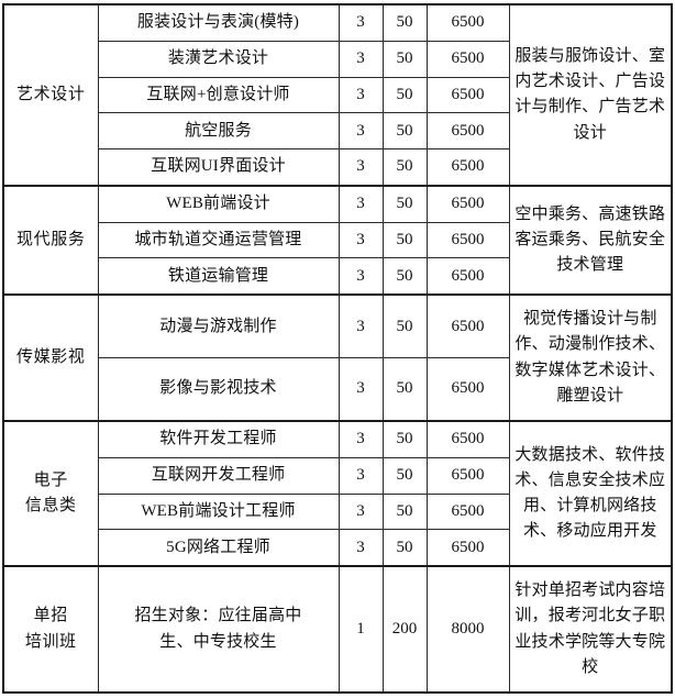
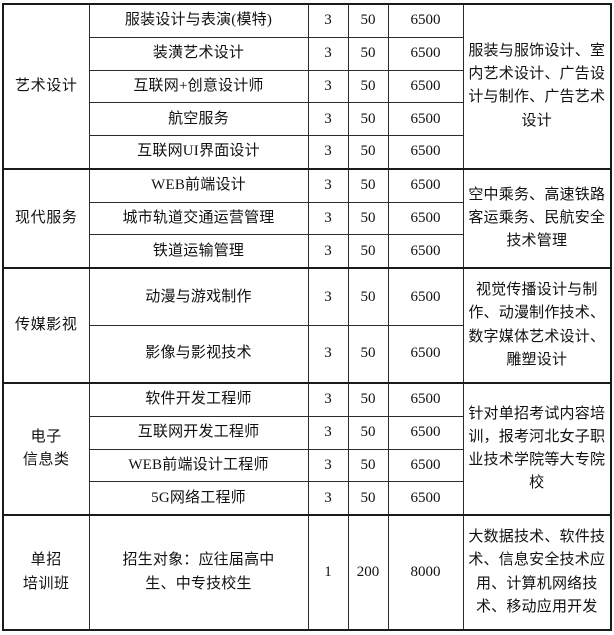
  艺术设计	服装设计与表演(模特)	3	50	6500	服装与服饰设计、室内艺术设计、广告设计与制作、广告艺术设计
  装潢艺术设计	3	50	6500
  互联网+创意设计师	3	50	6500
  航空服务	3	50	6500
  互联网UI界面设计	3	50	6500
  现代服务	WEB前端设计	3	50	6500	空中乘务、高速铁路客运乘务、民航安全技术管理
  城市轨道交通运营管理	3	50	6500
  铁道运输管理	3	50	6500
  传媒影视	动漫与游戏制作	3	50	6500	视觉传播设计与制作、动漫制作技术、数字媒体艺术设计、雕塑设计
  影像与影视技术	3	50	6500
- 电子信息类	软件开发工程师	3	50	6500	大数据技术、软件技术、信息安全技术应用、计算机网络技术、移动应用开发
+ 电子信息类	软件开发工程师	3	50	6500	针对单招考试内容培训，报考河北女子职业技术学院等大专院校
  互联网开发工程师	3	50	6500
  WEB前端设计工程师	3	50	6500
  5G网络工程师	3	50	6500
- 单招培训班	招生对象：应往届高中生、中专技校生	1	200	8000	针对单招考试内容培训，报考河北女子职业技术学院等大专院校
+ 单招培训班	招生对象：应往届高中生、中专技校生	1	200	8000	大数据技术、软件技术、信息安全技术应用、计算机网络技术、移动应用开发
